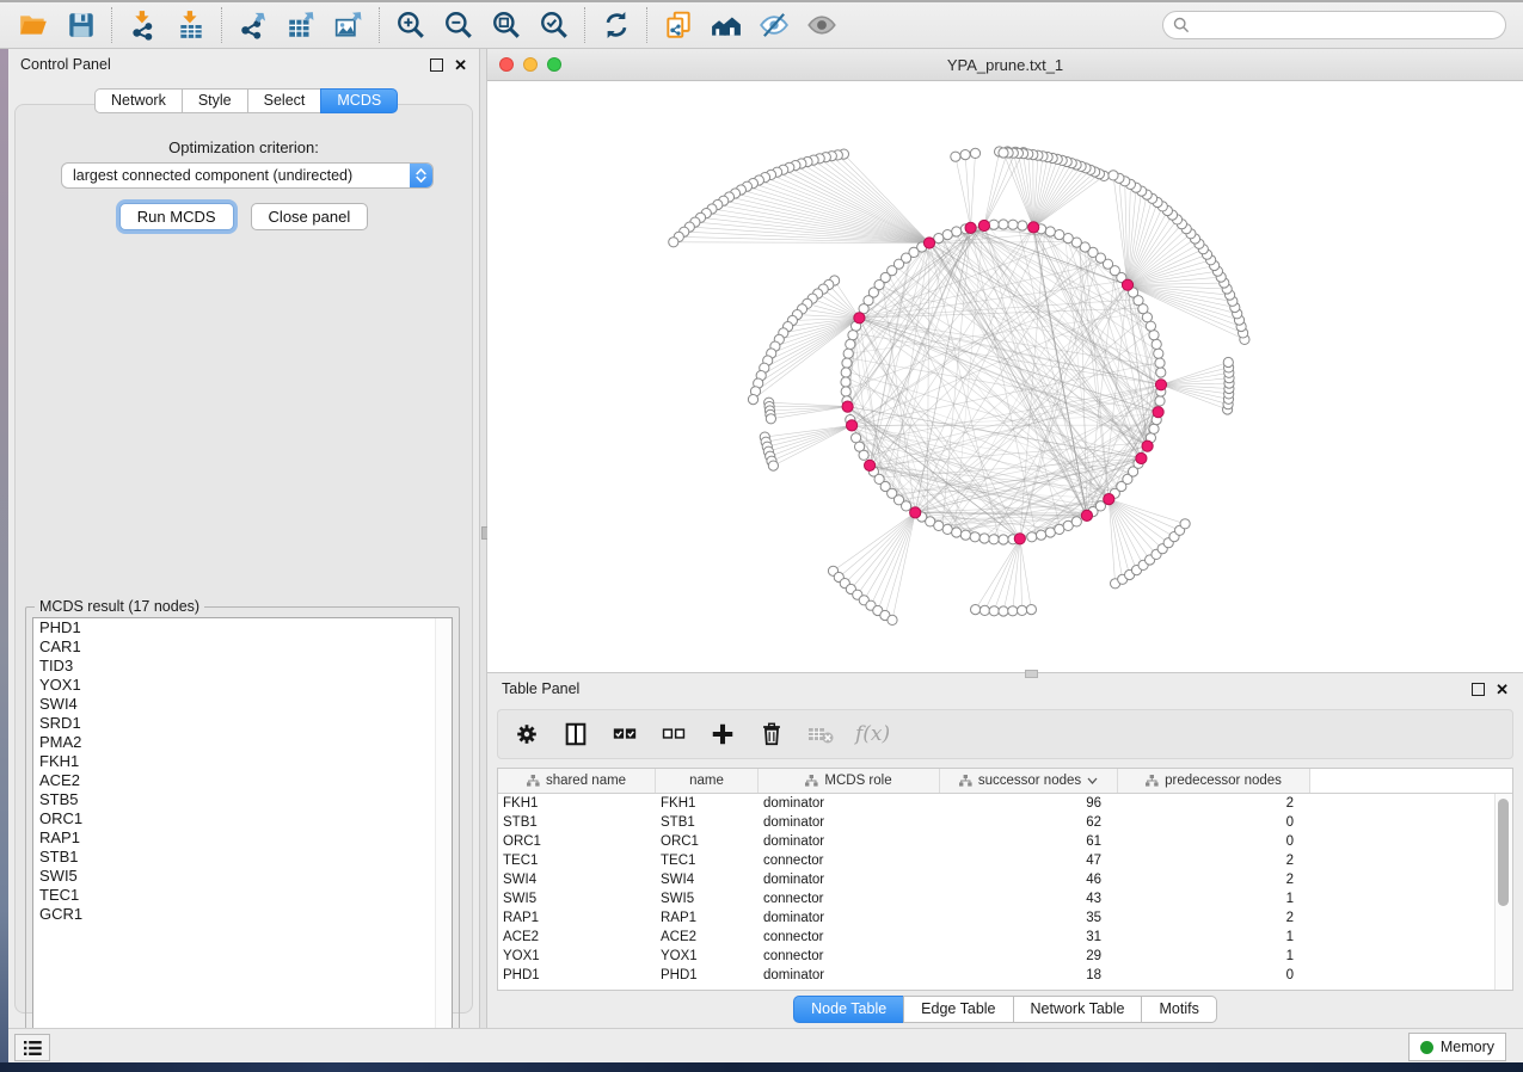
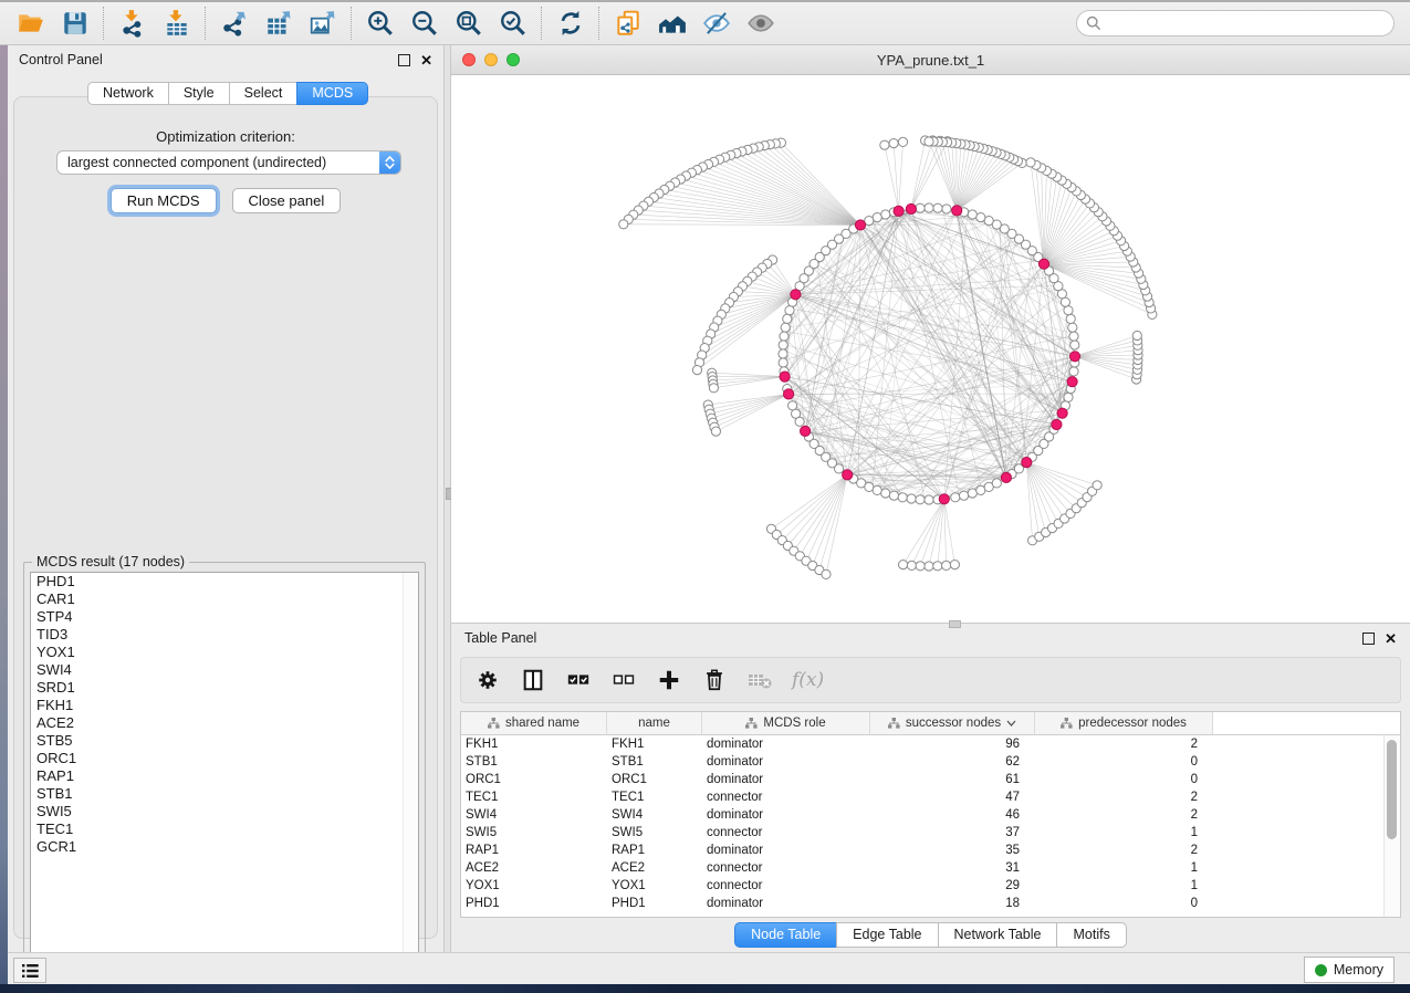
  Control Panel
  ✕
  Network
  Style
  Select
  MCDS
  Optimization criterion:
  largest connected component (undirected)
  Run MCDS
  Close panel
  MCDS result (17 nodes)
  PHD1
  CAR1
+ STP4
  TID3
  YOX1
  SWI4
  SRD1
- PMA2
  FKH1
  ACE2
  STB5
  ORC1
  RAP1
  STB1
  SWI5
  TEC1
  GCR1
  YPA_prune.txt_1
  Table Panel
  ✕
  f(x)
  shared name
  name
  MCDS role
  successor nodes
  predecessor nodes
  FKH1
  FKH1
  dominator
  96
  2
  STB1
  STB1
  dominator
  62
  0
  ORC1
  ORC1
  dominator
  61
  0
  TEC1
  TEC1
  connector
  47
  2
  SWI4
  SWI4
  dominator
  46
  2
  SWI5
  SWI5
  connector
- 43
+ 37
  1
  RAP1
  RAP1
  dominator
  35
  2
  ACE2
  ACE2
  connector
  31
  1
  YOX1
  YOX1
  connector
  29
  1
  PHD1
  PHD1
  dominator
  18
  0
  Node Table
  Edge Table
  Network Table
  Motifs
  Memory
